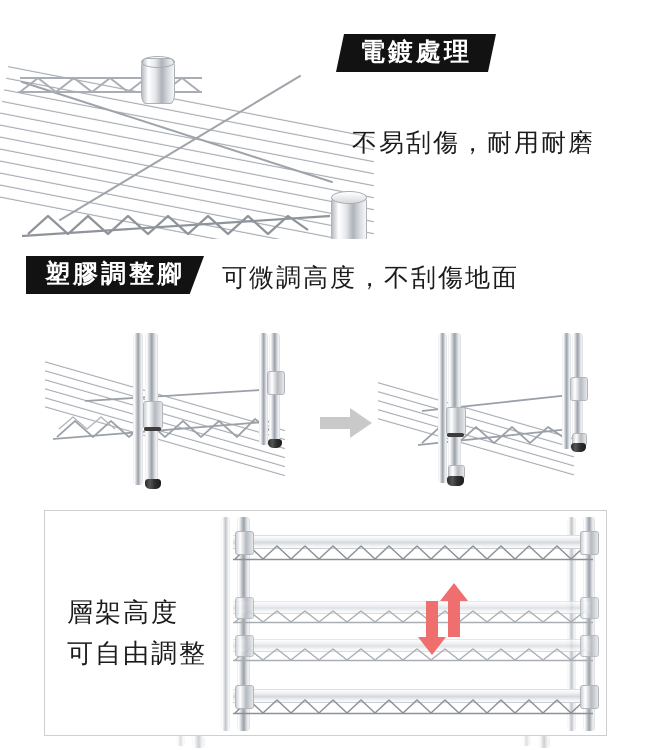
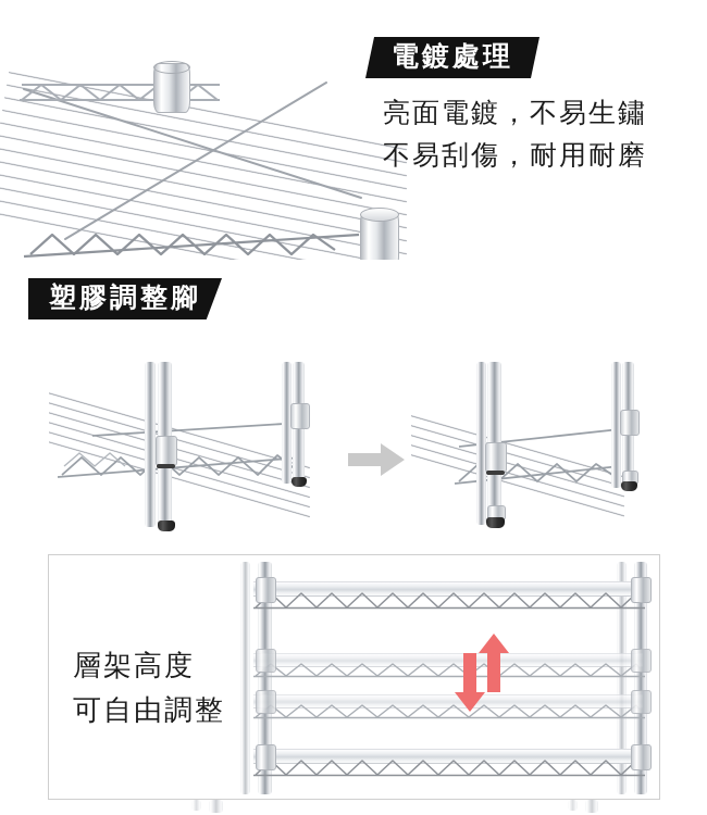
  電鍍處理
+ 亮面電鍍，不易生鏽
  不易刮傷，耐用耐磨
  塑膠調整腳
- 可微調高度，不刮傷地面
  層架高度
  可自由調整
